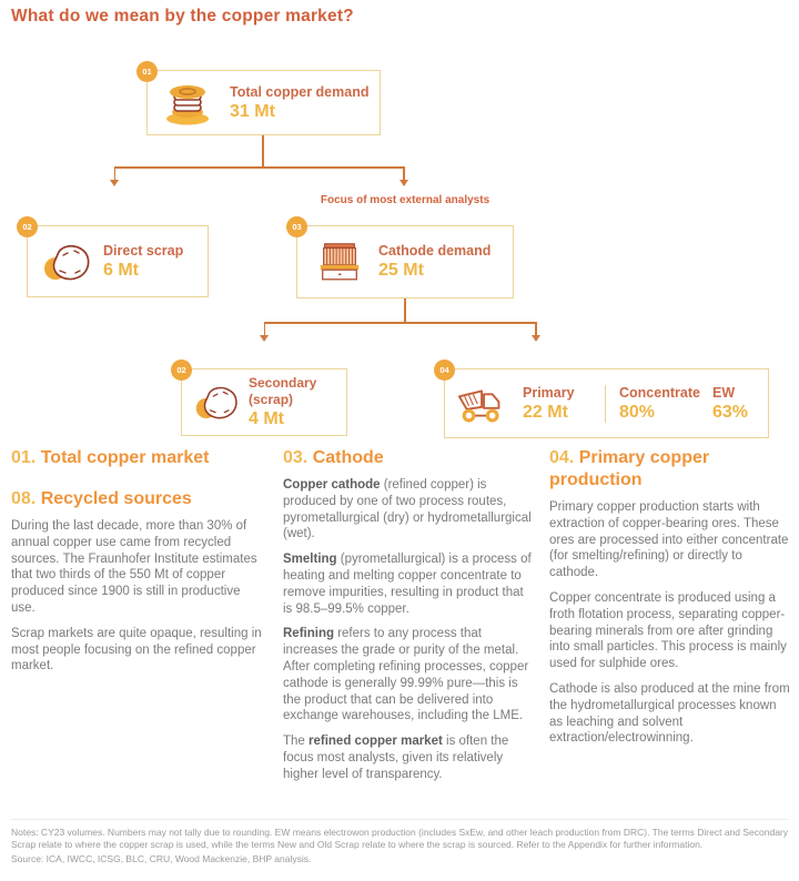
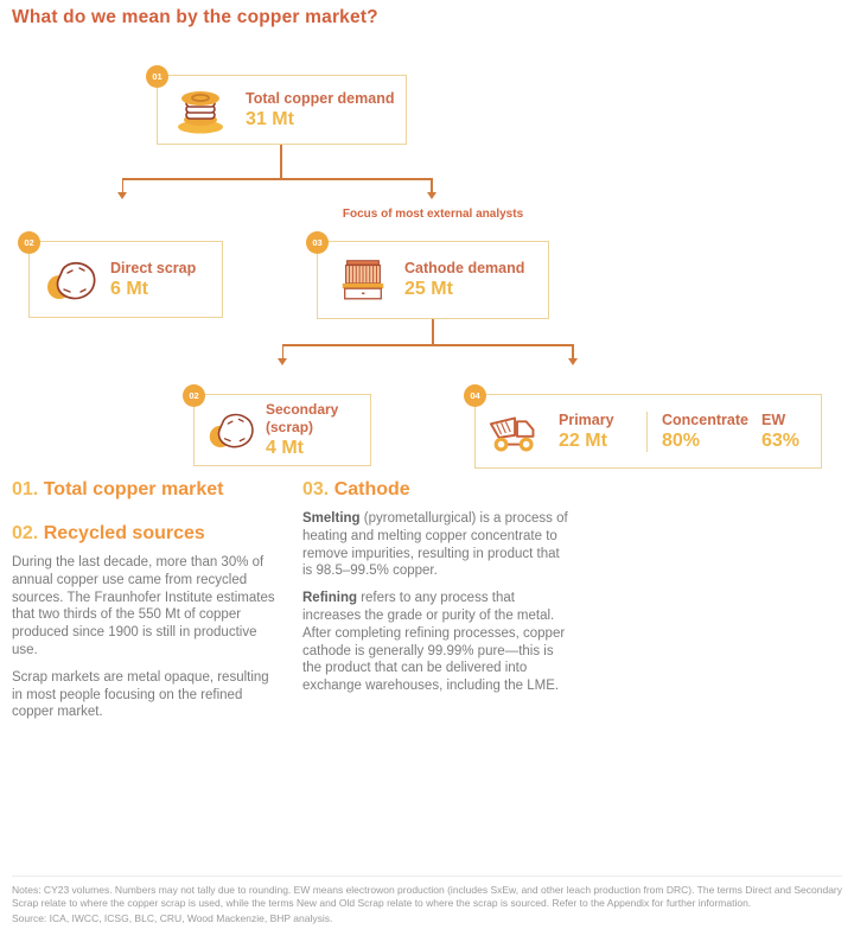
  What do we mean by the copper market?
  01
  Total copper demand
  31 Mt
  Focus of most external analysts
  02
  Direct scrap
  6 Mt
  03
  Cathode demand
  25 Mt
  02
  Secondary (scrap)
  4 Mt
  04
  Primary
  22 Mt
  Concentrate
  80%
  EW
  63%
  01. Total copper market
- 08. Recycled sources
+ 02. Recycled sources
  During the last decade, more than 30% of annual copper use came from recycled sources. The Fraunhofer Institute estimates that two thirds of the 550 Mt of copper produced since 1900 is still in productive use.
- Scrap markets are quite opaque, resulting in most people focusing on the refined copper market.
+ Scrap markets are metal opaque, resulting in most people focusing on the refined copper market.
  03. Cathode
- Copper cathode (refined copper) is produced by one of two process routes, pyrometallurgical (dry) or hydrometallurgical (wet).
  Smelting (pyrometallurgical) is a process of heating and melting copper concentrate to remove impurities, resulting in product that is 98.5–99.5% copper.
  Refining refers to any process that increases the grade or purity of the metal. After completing refining processes, copper cathode is generally 99.99% pure—this is the product that can be delivered into exchange warehouses, including the LME.
- The refined copper market is often the focus most analysts, given its relatively higher level of transparency.
- 04. Primary copper production
- Primary copper production starts with extraction of copper-bearing ores. These ores are processed into either concentrate (for smelting/refining) or directly to cathode.
- Copper concentrate is produced using a froth flotation process, separating copper-bearing minerals from ore after grinding into small particles. This process is mainly used for sulphide ores.
- Cathode is also produced at the mine from the hydrometallurgical processes known as leaching and solvent extraction/electrowinning.
  Notes: CY23 volumes. Numbers may not tally due to rounding. EW means electrowon production (includes SxEw, and other leach production from DRC). The terms Direct and Secondary Scrap relate to where the copper scrap is used, while the terms New and Old Scrap relate to where the scrap is sourced. Refer to the Appendix for further information.
  Source: ICA, IWCC, ICSG, BLC, CRU, Wood Mackenzie, BHP analysis.
